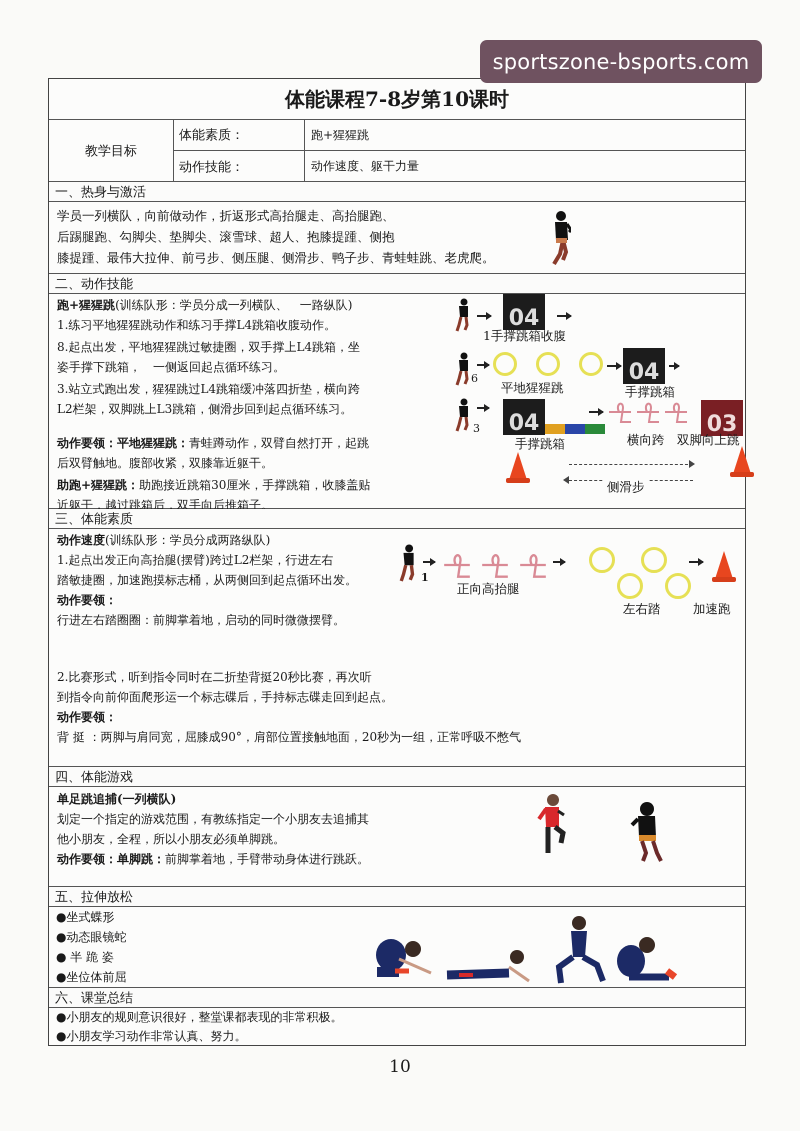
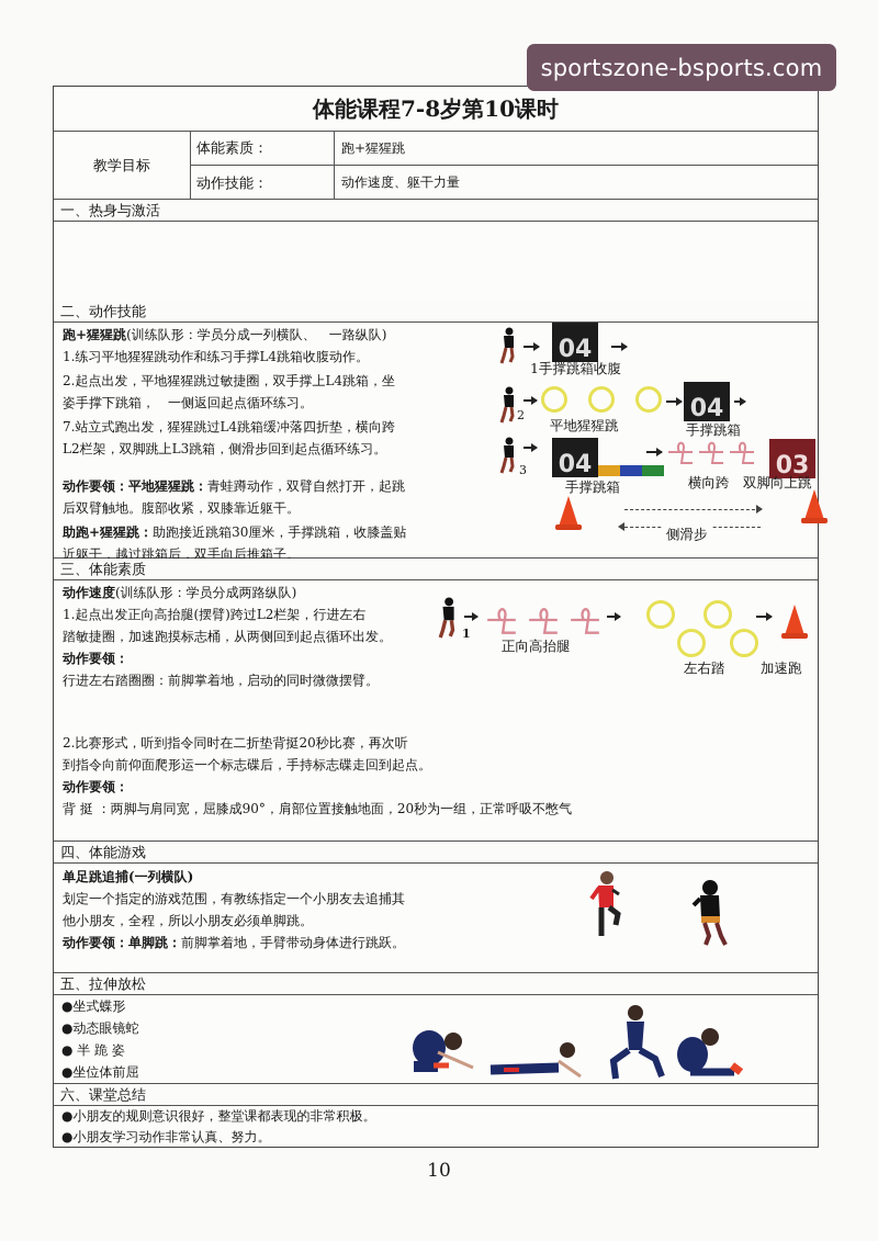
  sportszone-bsports.com
  体能课程7-8岁第10课时
  教学目标
  体能素质：
  跑+猩猩跳
  动作技能：
  动作速度、躯干力量
  一、热身与激活
- 学员一列横队，向前做动作，折返形式高抬腿走、高抬腿跑、
- 后踢腿跑、勾脚尖、垫脚尖、滚雪球、超人、抱膝提踵、侧抱
- 膝提踵、最伟大拉伸、前弓步、侧压腿、侧滑步、鸭子步、青蛙蛙跳、老虎爬。
  二、动作技能
  跑+猩猩跳(训练队形：学员分成一列横队、 一路纵队)
  1.练习平地猩猩跳动作和练习手撑L4跳箱收腹动作。
- 8.起点出发，平地猩猩跳过敏捷圈，双手撑上L4跳箱，坐
+ 2.起点出发，平地猩猩跳过敏捷圈，双手撑上L4跳箱，坐
  姿手撑下跳箱， 一侧返回起点循环练习。
- 3.站立式跑出发，猩猩跳过L4跳箱缓冲落四折垫，横向跨
+ 7.站立式跑出发，猩猩跳过L4跳箱缓冲落四折垫，横向跨
  L2栏架，双脚跳上L3跳箱，侧滑步回到起点循环练习。
  动作要领：平地猩猩跳：青蛙蹲动作，双臂自然打开，起跳
  后双臂触地。腹部收紧，双膝靠近躯干。
  助跑+猩猩跳：助跑接近跳箱30厘米，手撑跳箱，收膝盖贴
  近躯干，越过跳箱后，双手向后推箱子。
  04
  1手撑跳箱收腹
- 6
+ 2
  04
  平地猩猩跳
  手撑跳箱
  3
  04
  03
  手撑跳箱
  横向跨
  双脚向上跳
  侧滑步
  三、体能素质
  动作速度(训练队形：学员分成两路纵队)
  1.起点出发正向高抬腿(摆臂)跨过L2栏架，行进左右
  踏敏捷圈，加速跑摸标志桶，从两侧回到起点循环出发。
  动作要领：
  行进左右踏圈圈：前脚掌着地，启动的同时微微摆臂。
  1
  正向高抬腿
  左右踏
  加速跑
  2.比赛形式，听到指令同时在二折垫背挺20秒比赛，再次听
  到指令向前仰面爬形运一个标志碟后，手持标志碟走回到起点。
  动作要领：
  背 挺 ：两脚与肩同宽，屈膝成90°，肩部位置接触地面，20秒为一组，正常呼吸不憋气
  四、体能游戏
  单足跳追捕(一列横队)
  划定一个指定的游戏范围，有教练指定一个小朋友去追捕其
  他小朋友，全程，所以小朋友必须单脚跳。
  动作要领：单脚跳：前脚掌着地，手臂带动身体进行跳跃。
  五、拉伸放松
  ●坐式蝶形
  ●动态眼镜蛇
  ● 半 跪 姿
  ●坐位体前屈
  六、课堂总结
  ●小朋友的规则意识很好，整堂课都表现的非常积极。
  ●小朋友学习动作非常认真、努力。
  10
